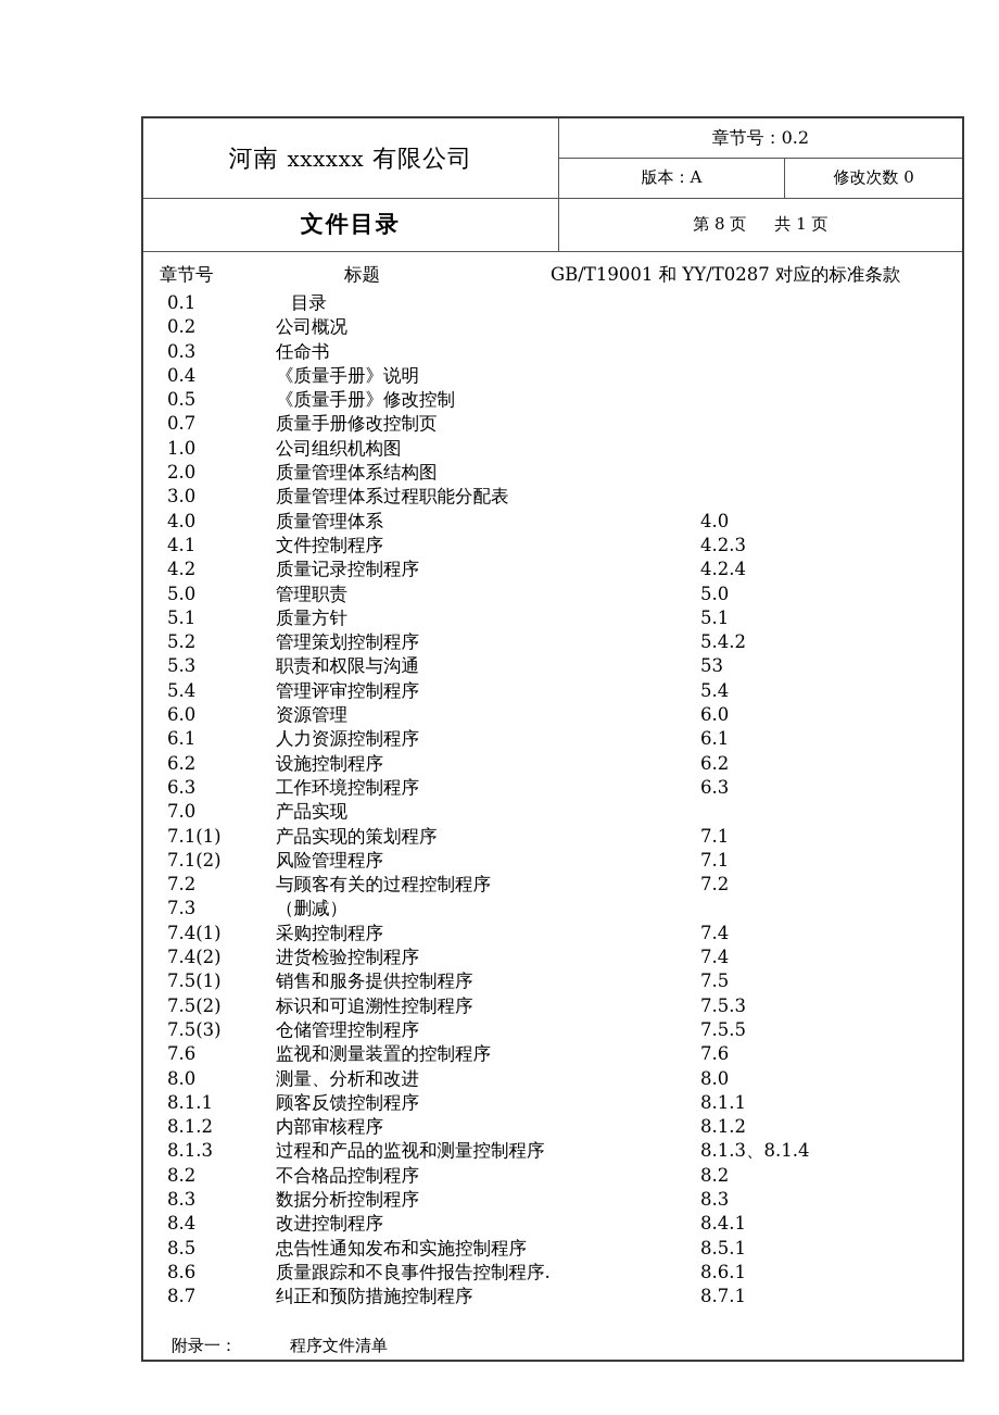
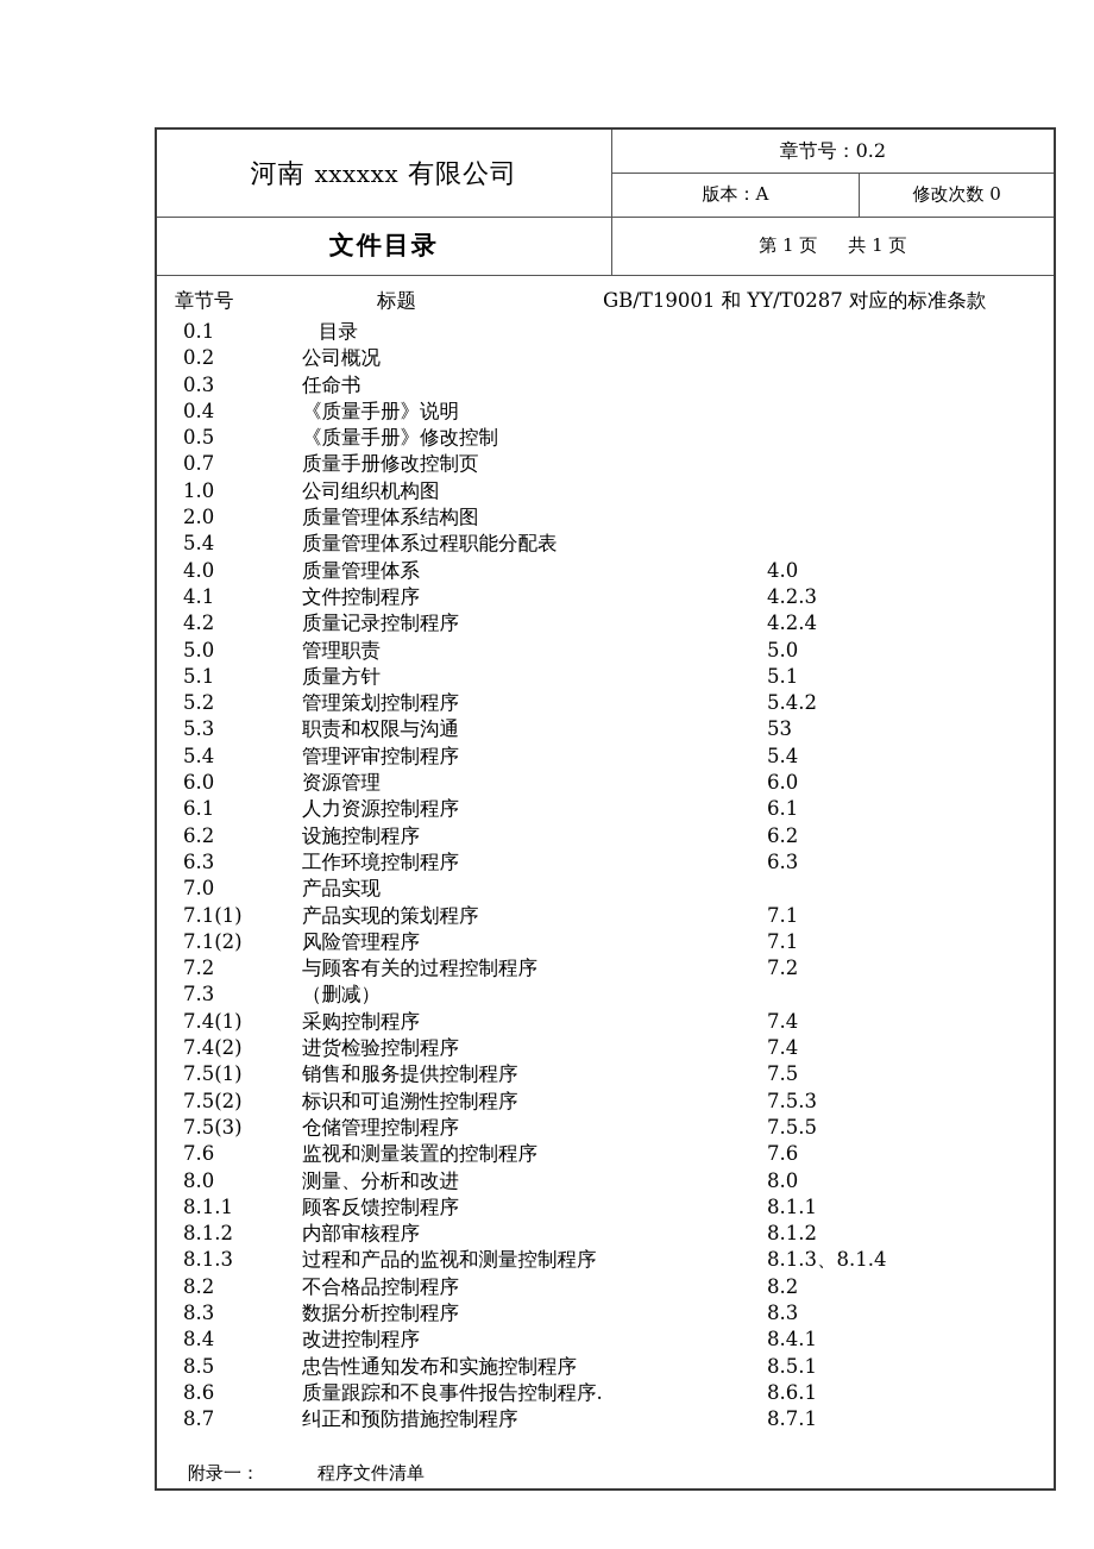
  河南 xxxxxx 有限公司	章节号：0.2
  版本：A	修改次数 0
- 文件目录	第 8 页 共 1 页
+ 文件目录	第 1 页 共 1 页
- 章节号 标题 GB/T19001 和 YY/T0287 对应的标准条款 0.1 目录0.2 公司概况0.3 任命书0.4 《质量手册》说明0.5 《质量手册》修改控制0.7 质量手册修改控制页1.0 公司组织机构图2.0 质量管理体系结构图3.0 质量管理体系过程职能分配表4.0 质量管理体系 4.04.1 文件控制程序 4.2.34.2 质量记录控制程序 4.2.45.0 管理职责 5.05.1 质量方针 5.15.2 管理策划控制程序 5.4.25.3 职责和权限与沟通 535.4 管理评审控制程序 5.46.0 资源管理 6.06.1 人力资源控制程序 6.16.2 设施控制程序 6.26.3 工作环境控制程序 6.37.0 产品实现7.1(1) 产品实现的策划程序 7.17.1(2) 风险管理程序 7.17.2 与顾客有关的过程控制程序 7.27.3 （删减）7.4(1) 采购控制程序 7.47.4(2) 进货检验控制程序 7.47.5(1) 销售和服务提供控制程序 7.57.5(2) 标识和可追溯性控制程序 7.5.37.5(3) 仓储管理控制程序 7.5.57.6 监视和测量装置的控制程序 7.68.0 测量、分析和改进 8.08.1.1 顾客反馈控制程序 8.1.18.1.2 内部审核程序 8.1.28.1.3 过程和产品的监视和测量控制程序 8.1.3、8.1.48.2 不合格品控制程序 8.28.3 数据分析控制程序 8.38.4 改进控制程序 8.4.18.5 忠告性通知发布和实施控制程序 8.5.18.6 质量跟踪和不良事件报告控制程序. 8.6.18.7 纠正和预防措施控制程序 8.7.1 附录一： 程序文件清单
+ 章节号 标题 GB/T19001 和 YY/T0287 对应的标准条款 0.1 目录0.2 公司概况0.3 任命书0.4 《质量手册》说明0.5 《质量手册》修改控制0.7 质量手册修改控制页1.0 公司组织机构图2.0 质量管理体系结构图5.4 质量管理体系过程职能分配表4.0 质量管理体系 4.04.1 文件控制程序 4.2.34.2 质量记录控制程序 4.2.45.0 管理职责 5.05.1 质量方针 5.15.2 管理策划控制程序 5.4.25.3 职责和权限与沟通 535.4 管理评审控制程序 5.46.0 资源管理 6.06.1 人力资源控制程序 6.16.2 设施控制程序 6.26.3 工作环境控制程序 6.37.0 产品实现7.1(1) 产品实现的策划程序 7.17.1(2) 风险管理程序 7.17.2 与顾客有关的过程控制程序 7.27.3 （删减）7.4(1) 采购控制程序 7.47.4(2) 进货检验控制程序 7.47.5(1) 销售和服务提供控制程序 7.57.5(2) 标识和可追溯性控制程序 7.5.37.5(3) 仓储管理控制程序 7.5.57.6 监视和测量装置的控制程序 7.68.0 测量、分析和改进 8.08.1.1 顾客反馈控制程序 8.1.18.1.2 内部审核程序 8.1.28.1.3 过程和产品的监视和测量控制程序 8.1.3、8.1.48.2 不合格品控制程序 8.28.3 数据分析控制程序 8.38.4 改进控制程序 8.4.18.5 忠告性通知发布和实施控制程序 8.5.18.6 质量跟踪和不良事件报告控制程序. 8.6.18.7 纠正和预防措施控制程序 8.7.1 附录一： 程序文件清单
